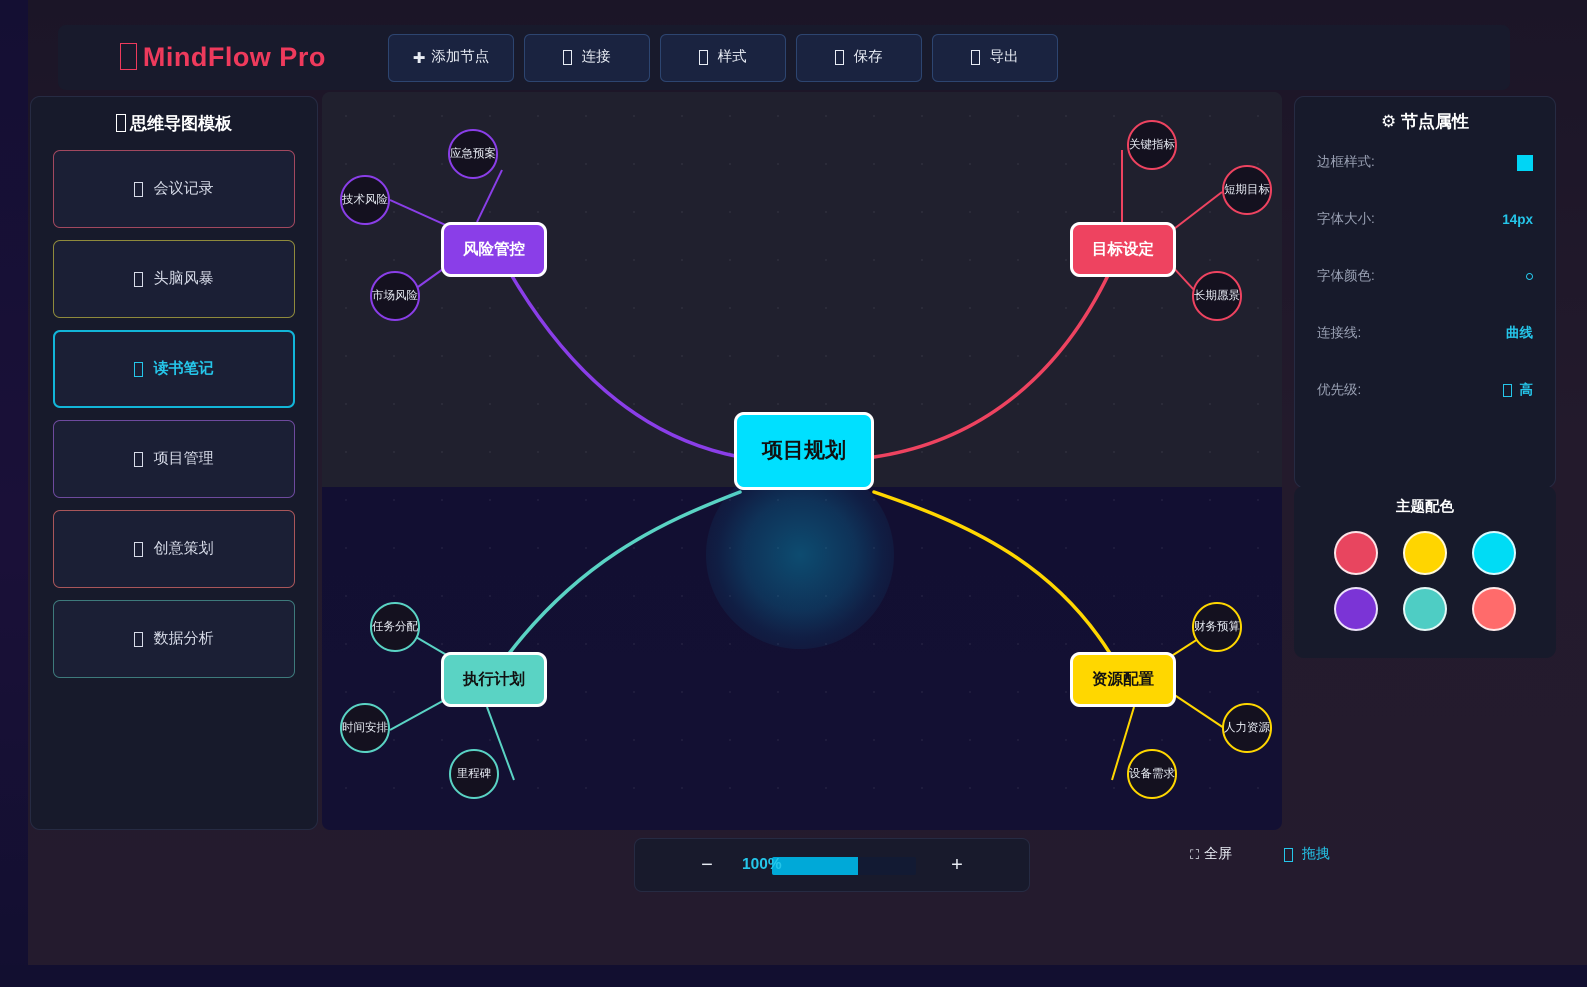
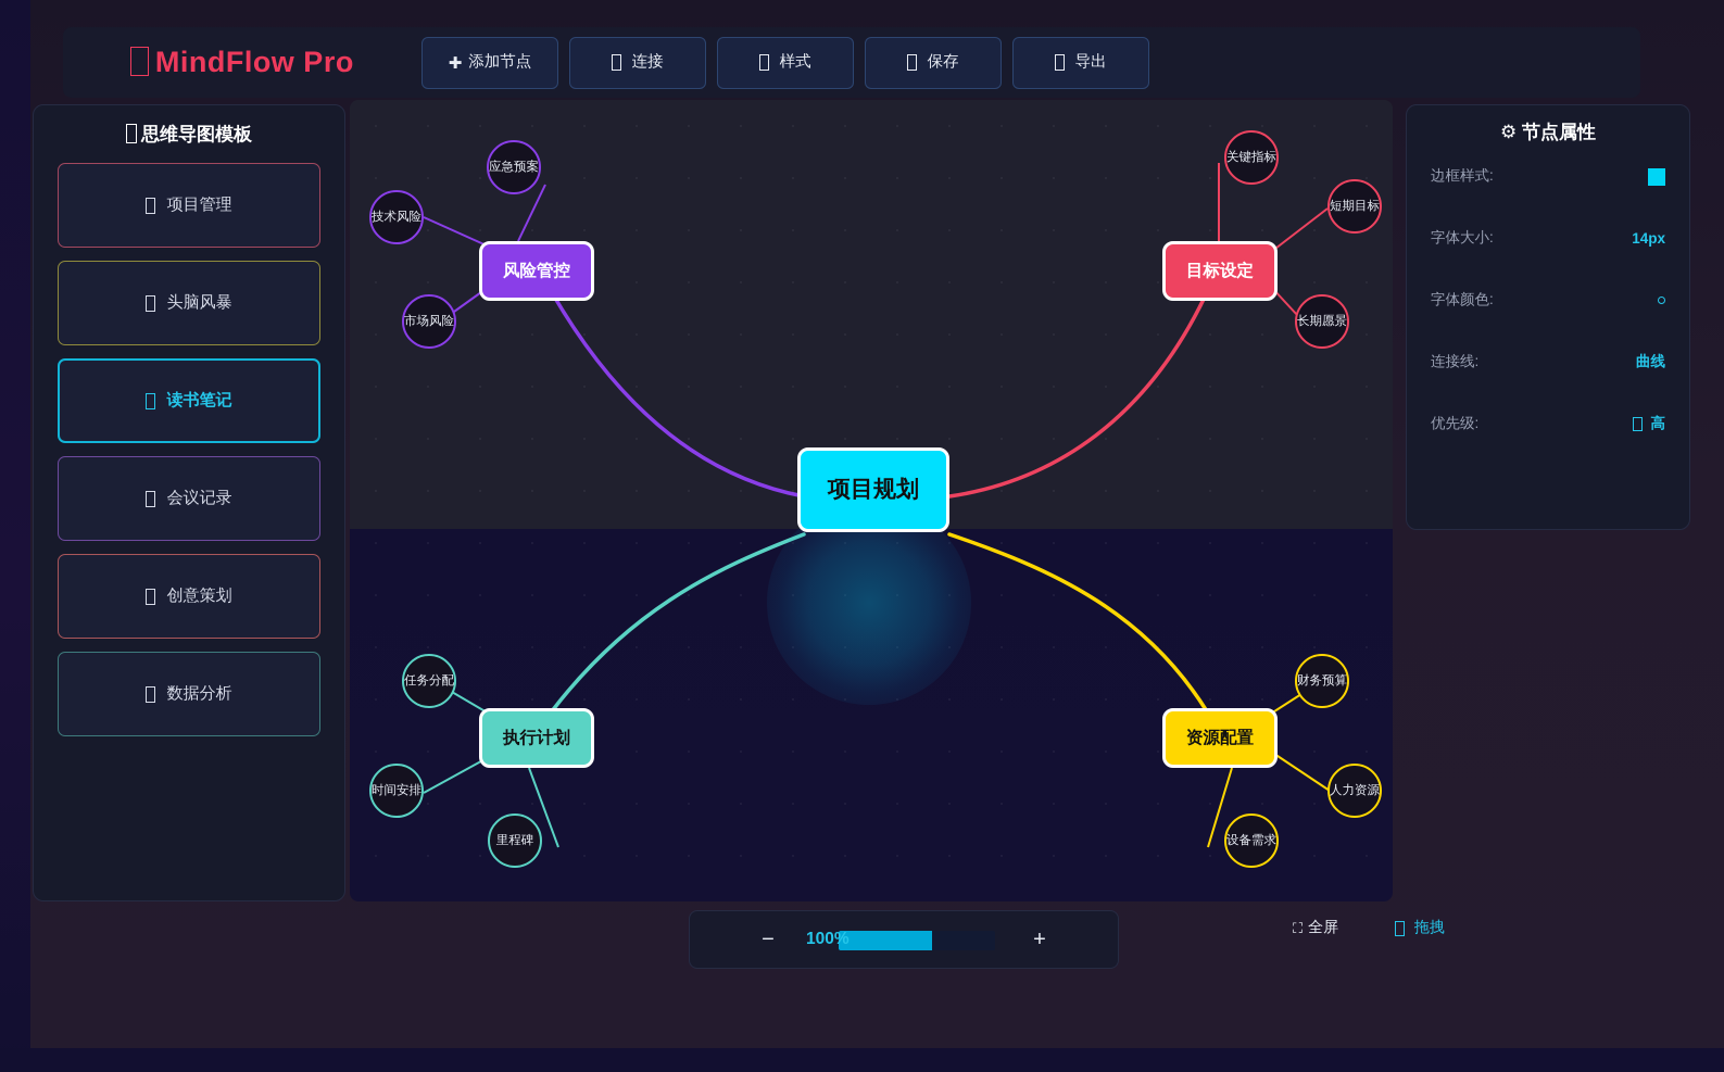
  MindFlow Pro
  ✚
  添加节点
  连接
  样式
  保存
  导出
  思维导图模板
- 会议记录
+ 项目管理
  头脑风暴
  读书笔记
- 项目管理
+ 会议记录
  创意策划
  数据分析
  项目规划
  风险管控
  技术风险
  应急预案
  市场风险
  目标设定
  关键指标
  短期目标
  长期愿景
  执行计划
  任务分配
  时间安排
  里程碑
  资源配置
  财务预算
  人力资源
  设备需求
  ⚙ 节点属性
  边框样式:
  字体大小:
  14px
  字体颜色:
  连接线:
  曲线
  优先级:
  高
- 主题配色
  −
  100%
  +
  ⛶
  全屏
  拖拽
